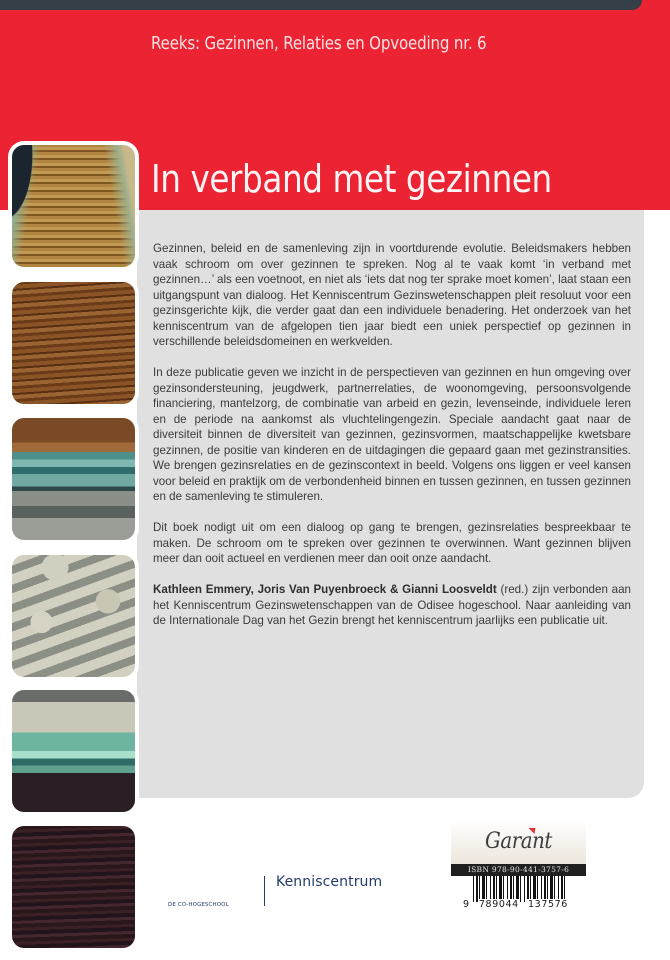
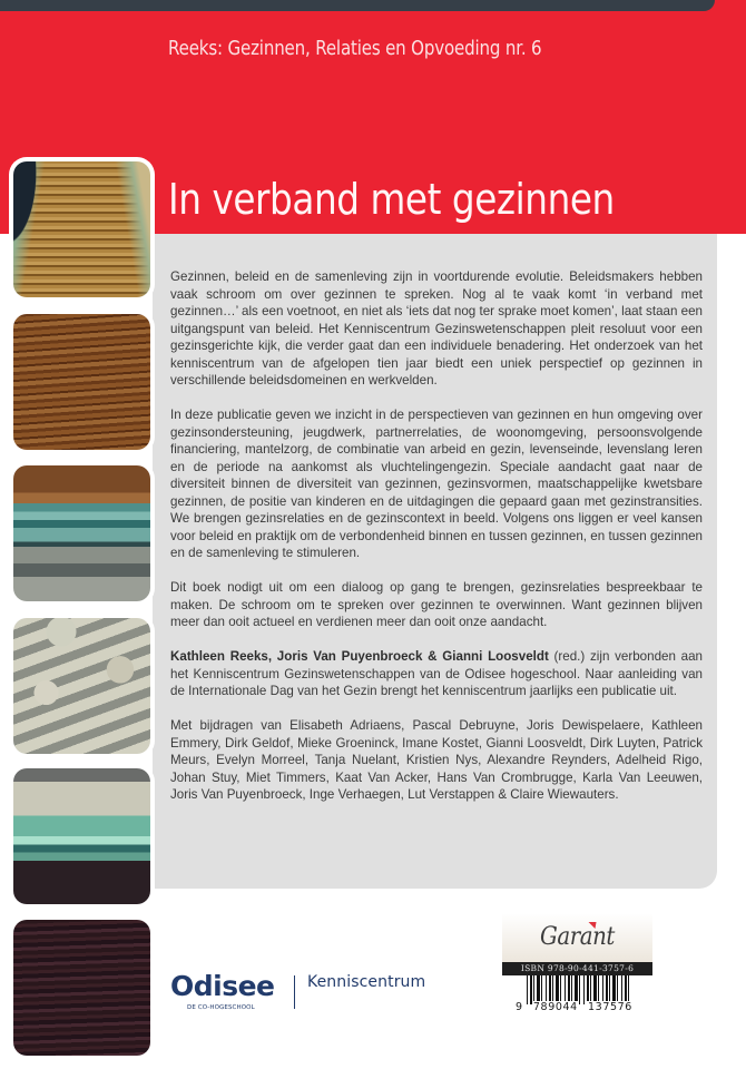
  Reeks: Gezinnen, Relaties en Opvoeding nr. 6
  In verband met gezinnen
- Gezinnen, beleid en de samenleving zijn in voortdurende evolutie. Beleidsmakers hebben vaak schroom om over gezinnen te spreken. Nog al te vaak komt ‘in verband met gezinnen…’ als een voetnoot, en niet als ‘iets dat nog ter sprake moet komen’, laat staan een uitgangspunt van dialoog. Het Kenniscentrum Gezinswetenschappen pleit resoluut voor een gezinsgerichte kijk, die verder gaat dan een individuele benadering. Het onderzoek van het kenniscentrum van de afgelopen tien jaar biedt een uniek perspectief op gezinnen in verschillende beleidsdomeinen en werkvelden.
+ Gezinnen, beleid en de samenleving zijn in voortdurende evolutie. Beleidsmakers hebben vaak schroom om over gezinnen te spreken. Nog al te vaak komt ‘in verband met gezinnen…’ als een voetnoot, en niet als ‘iets dat nog ter sprake moet komen’, laat staan een uitgangspunt van beleid. Het Kenniscentrum Gezinswetenschappen pleit resoluut voor een gezinsgerichte kijk, die verder gaat dan een individuele benadering. Het onderzoek van het kenniscentrum van de afgelopen tien jaar biedt een uniek perspectief op gezinnen in verschillende beleidsdomeinen en werkvelden.
- In deze publicatie geven we inzicht in de perspectieven van gezinnen en hun omgeving over gezinsondersteuning, jeugdwerk, partnerrelaties, de woonomgeving, persoonsvolgende financiering, mantelzorg, de combinatie van arbeid en gezin, levenseinde, individuele leren en de periode na aankomst als vluchtelingengezin. Speciale aandacht gaat naar de diversiteit binnen de diversiteit van gezinnen, gezinsvormen, maatschappelijke kwetsbare gezinnen, de positie van kinderen en de uitdagingen die gepaard gaan met gezinstransities. We brengen gezinsrelaties en de gezinscontext in beeld. Volgens ons liggen er veel kansen voor beleid en praktijk om de verbondenheid binnen en tussen gezinnen, en tussen gezinnen en de samenleving te stimuleren.
+ In deze publicatie geven we inzicht in de perspectieven van gezinnen en hun omgeving over gezinsondersteuning, jeugdwerk, partnerrelaties, de woonomgeving, persoonsvolgende financiering, mantelzorg, de combinatie van arbeid en gezin, levenseinde, levenslang leren en de periode na aankomst als vluchtelingengezin. Speciale aandacht gaat naar de diversiteit binnen de diversiteit van gezinnen, gezinsvormen, maatschappelijke kwetsbare gezinnen, de positie van kinderen en de uitdagingen die gepaard gaan met gezinstransities. We brengen gezinsrelaties en de gezinscontext in beeld. Volgens ons liggen er veel kansen voor beleid en praktijk om de verbondenheid binnen en tussen gezinnen, en tussen gezinnen en de samenleving te stimuleren.
  Dit boek nodigt uit om een dialoog op gang te brengen, gezinsrelaties bespreekbaar te maken. De schroom om te spreken over gezinnen te overwinnen. Want gezinnen blijven meer dan ooit actueel en verdienen meer dan ooit onze aandacht.
- Kathleen Emmery, Joris Van Puyenbroeck & Gianni Loosveldt (red.) zijn verbonden aan het Kenniscentrum Gezinswetenschappen van de Odisee hogeschool. Naar aanleiding van de Internationale Dag van het Gezin brengt het kenniscentrum jaarlijks een publicatie uit.
+ Kathleen Reeks, Joris Van Puyenbroeck & Gianni Loosveldt (red.) zijn verbonden aan het Kenniscentrum Gezinswetenschappen van de Odisee hogeschool. Naar aanleiding van de Internationale Dag van het Gezin brengt het kenniscentrum jaarlijks een publicatie uit.
+ Met bijdragen van Elisabeth Adriaens, Pascal Debruyne, Joris Dewispelaere, Kathleen Emmery, Dirk Geldof, Mieke Groeninck, Imane Kostet, Gianni Loosveldt, Dirk Luyten, Patrick Meurs, Evelyn Morreel, Tanja Nuelant, Kristien Nys, Alexandre Reynders, Adelheid Rigo, Johan Stuy, Miet Timmers, Kaat Van Acker, Hans Van Crombrugge, Karla Van Leeuwen, Joris Van Puyenbroeck, Inge Verhaegen, Lut Verstappen & Claire Wiewauters.
+ Odisee
  Kenniscentrum
  Garant
  ISBN 978-90-441-3757-6
  9 789044 137576
